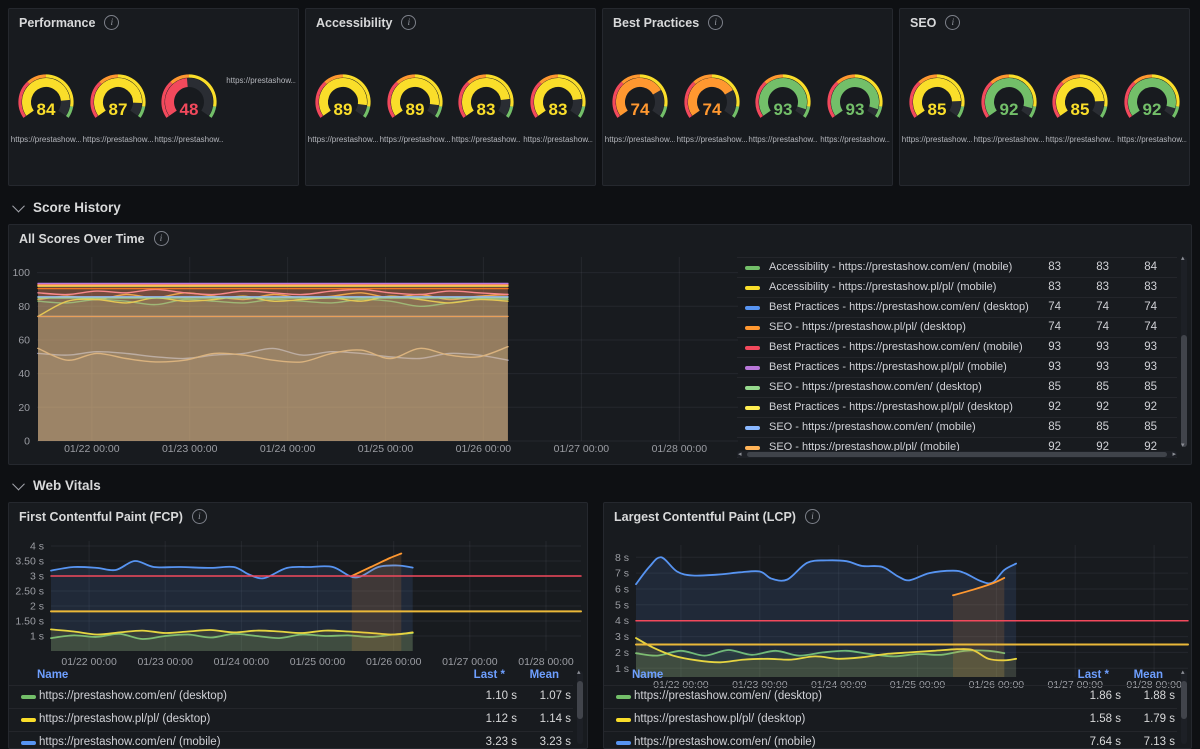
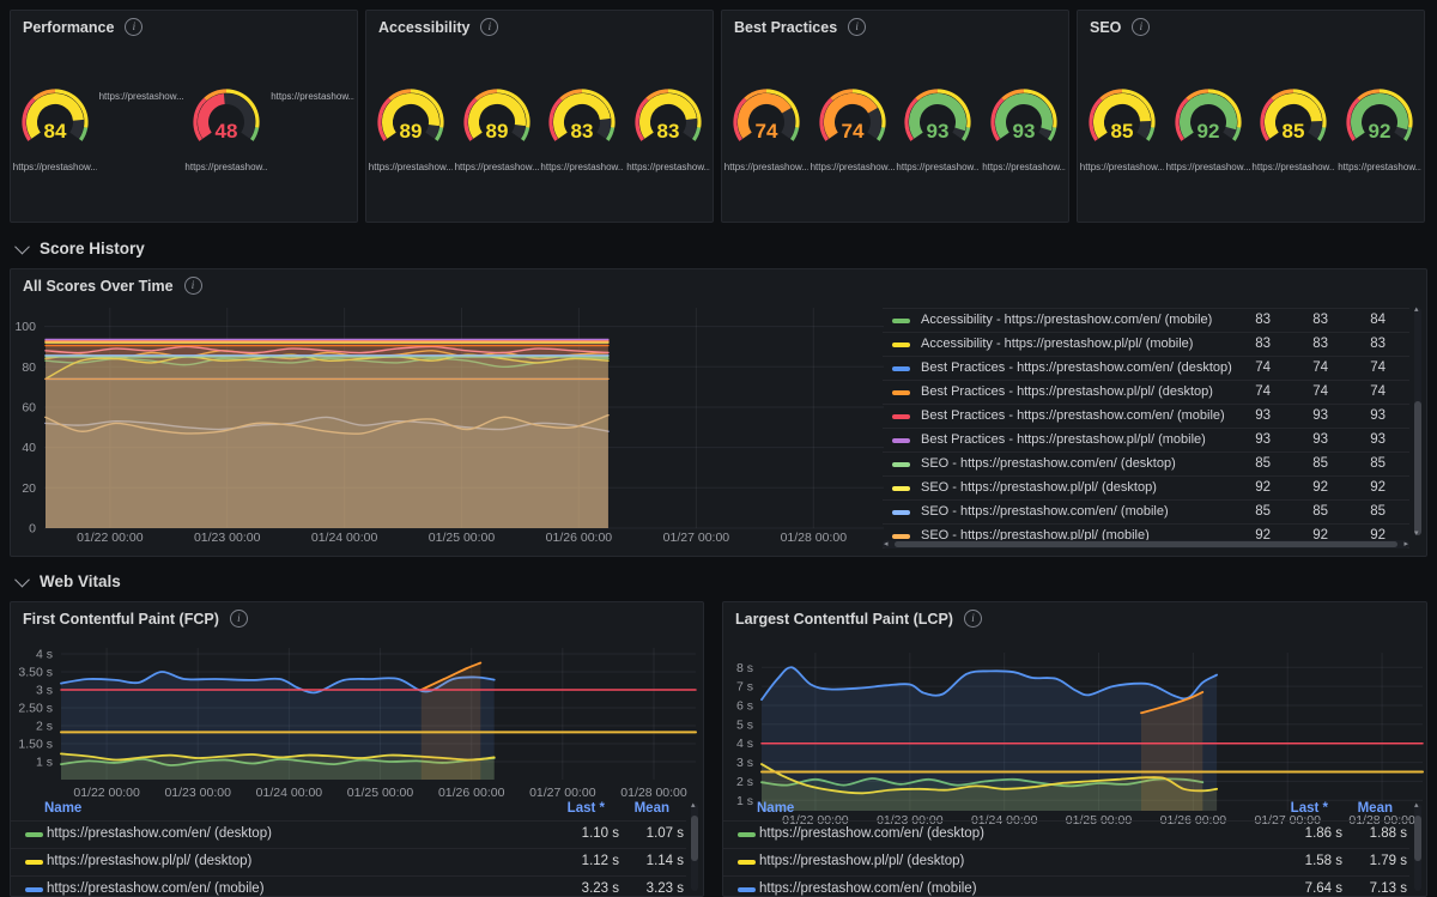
  Performance
  i
  84
  https://prestashow..
- 87
  https://prestashow..
  48
  https://prestashow..
  https://prestashow..
  Accessibility
  i
  89
  https://prestashow..
  89
  https://prestashow..
  83
  https://prestashow..
  83
  https://prestashow..
  Best Practices
  i
  74
  https://prestashow..
  74
  https://prestashow..
  93
  https://prestashow..
  93
  https://prestashow..
  SEO
  i
  85
  https://prestashow..
  92
  https://prestashow..
  85
  https://prestashow..
  92
  https://prestashow..
  Score History
  All Scores Over Time
  i
  100
  80
  60
  40
  20
  0
  01/22 00:00
  01/23 00:00
  01/24 00:00
  01/25 00:00
  01/26 00:00
  01/27 00:00
  01/28 00:00
  Accessibility - https://prestashow.com/en/ (mobile)
  83
  83
  84
  Accessibility - https://prestashow.pl/pl/ (mobile)
  83
  83
  83
  Best Practices - https://prestashow.com/en/ (desktop)
  74
  74
  74
- SEO - https://prestashow.pl/pl/ (desktop)
+ Best Practices - https://prestashow.pl/pl/ (desktop)
  74
  74
  74
  Best Practices - https://prestashow.com/en/ (mobile)
  93
  93
  93
  Best Practices - https://prestashow.pl/pl/ (mobile)
  93
  93
  93
  SEO - https://prestashow.com/en/ (desktop)
  85
  85
  85
- Best Practices - https://prestashow.pl/pl/ (desktop)
+ SEO - https://prestashow.pl/pl/ (desktop)
  92
  92
  92
  SEO - https://prestashow.com/en/ (mobile)
  85
  85
  85
  SEO - https://prestashow.pl/pl/ (mobile)
  92
  92
  92
  Web Vitals
  First Contentful Paint (FCP)
  i
  4 s
  3.50 s
  3 s
  2.50 s
  2 s
  1.50 s
  1 s
  01/22 00:00
  01/23 00:00
  01/24 00:00
  01/25 00:00
  01/26 00:00
  01/27 00:00
  01/28 00:00
  Name
  Last *
  Mean
  https://prestashow.com/en/ (desktop)
  1.10 s
  1.07 s
  https://prestashow.pl/pl/ (desktop)
  1.12 s
  1.14 s
  https://prestashow.com/en/ (mobile)
  3.23 s
  3.23 s
  Largest Contentful Paint (LCP)
  i
  8 s
  7 s
  6 s
  5 s
  4 s
  3 s
  2 s
  1 s
  01/22 00:00
  01/23 00:00
  01/24 00:00
  01/25 00:00
  01/26 00:00
  01/27 00:00
  01/28 00:00
  Name
  Last *
  Mean
  https://prestashow.com/en/ (desktop)
  1.86 s
  1.88 s
  https://prestashow.pl/pl/ (desktop)
  1.58 s
  1.79 s
  https://prestashow.com/en/ (mobile)
  7.64 s
  7.13 s
